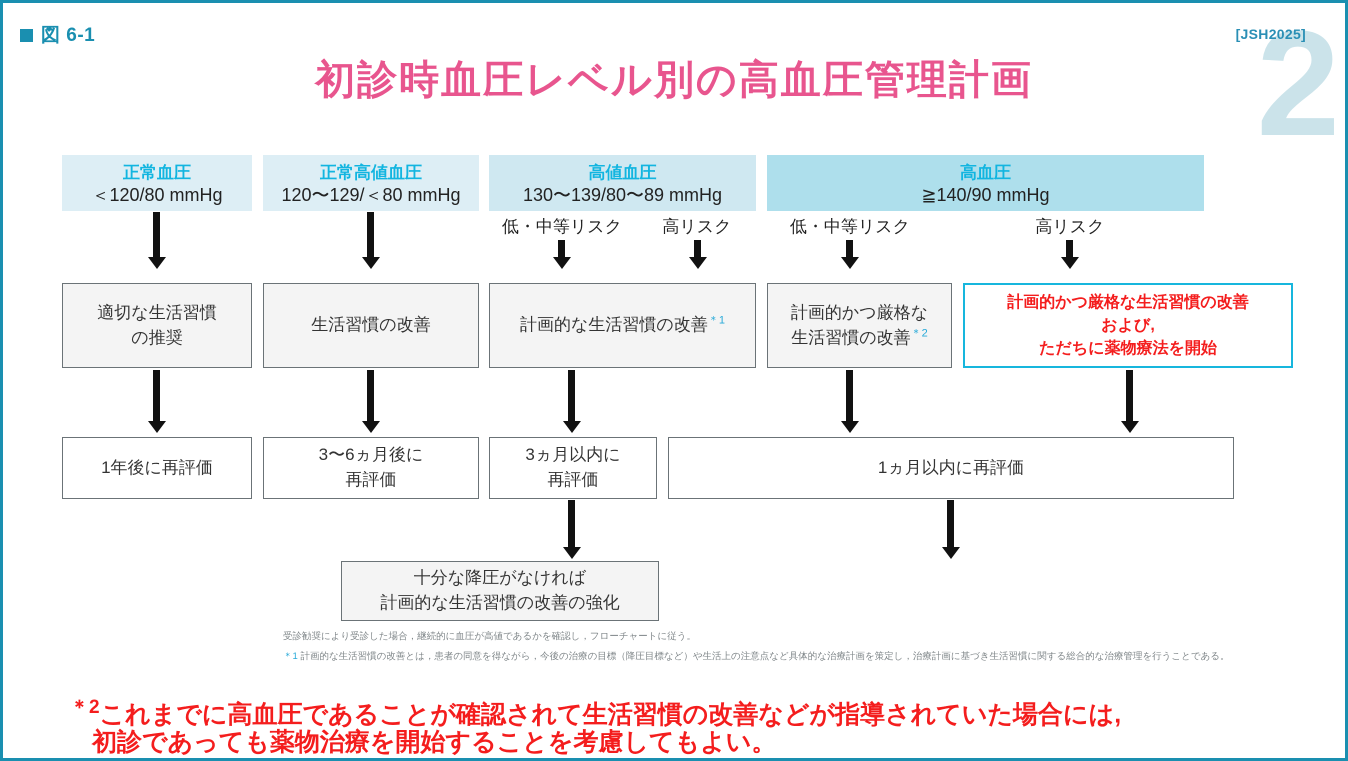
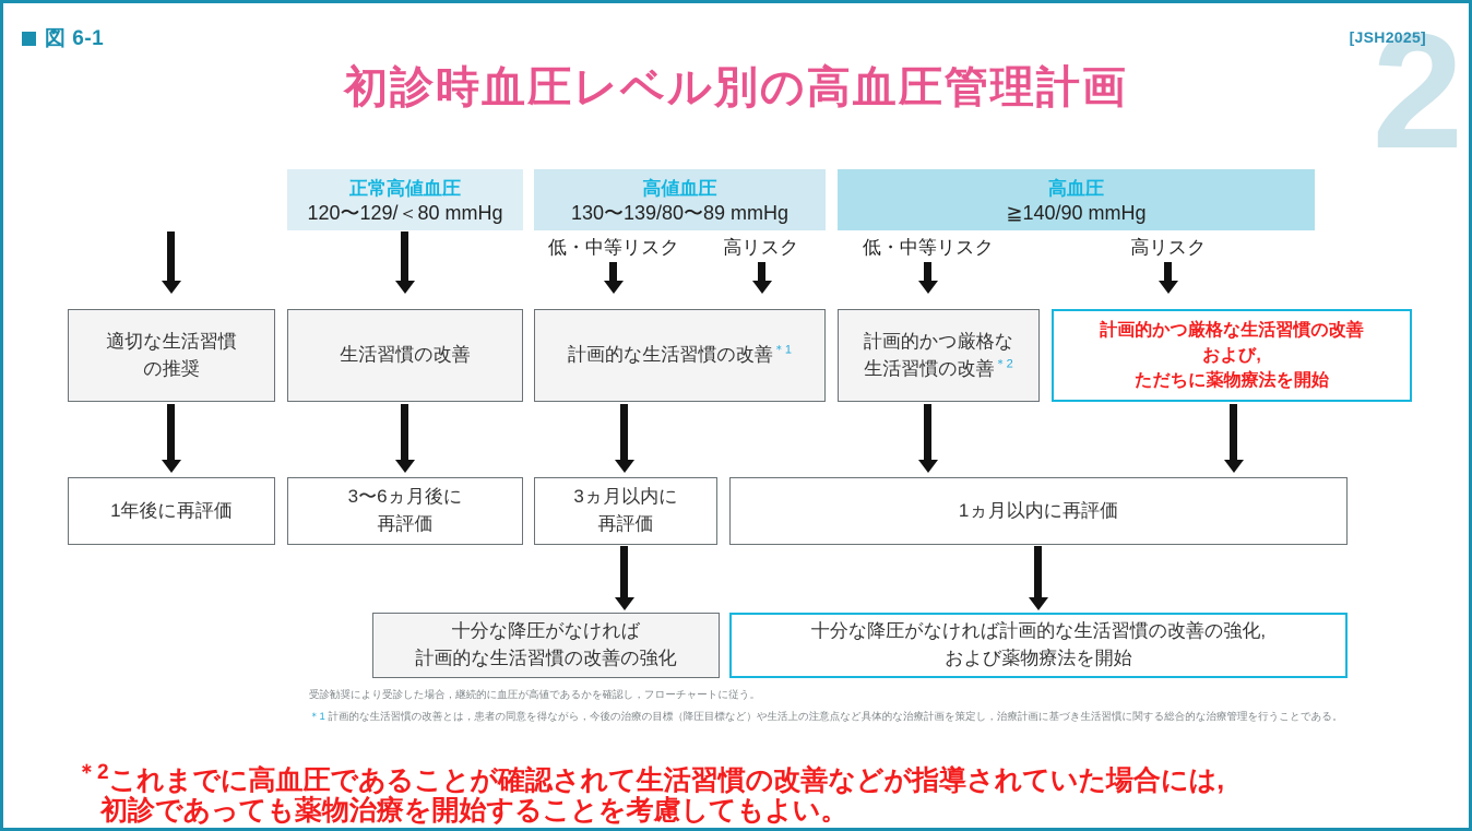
  図 6-1
  2
  [JSH2025]
  初診時血圧レベル別の高血圧管理計画
- 正常血圧
- ＜120/80 mmHg
  正常高値血圧
  120〜129/＜80 mmHg
  高値血圧
  130〜139/80〜89 mmHg
  高血圧
  ≧140/90 mmHg
  低・中等リスク
  高リスク
  低・中等リスク
  高リスク
  適切な生活習慣
  の推奨
  生活習慣の改善
  計画的な生活習慣の改善＊1
  計画的かつ厳格な
  生活習慣の改善＊2
  計画的かつ厳格な生活習慣の改善
  および,
  ただちに薬物療法を開始
  1年後に再評価
  3〜6ヵ月後に
  再評価
  3ヵ月以内に
  再評価
  1ヵ月以内に再評価
  十分な降圧がなければ
  計画的な生活習慣の改善の強化
+ 十分な降圧がなければ計画的な生活習慣の改善の強化,
+ および薬物療法を開始
  受診勧奨により受診した場合，継続的に血圧が高値であるかを確認し，フローチャートに従う。
  ＊1 計画的な生活習慣の改善とは，患者の同意を得ながら，今後の治療の目標（降圧目標など）や生活上の注意点など具体的な治療計画を策定し，治療計画に基づき生活習慣に関する総合的な治療管理を行うことである。
  ＊2これまでに高血圧であることが確認されて生活習慣の改善などが指導されていた場合には,
  初診であっても薬物治療を開始することを考慮してもよい。
